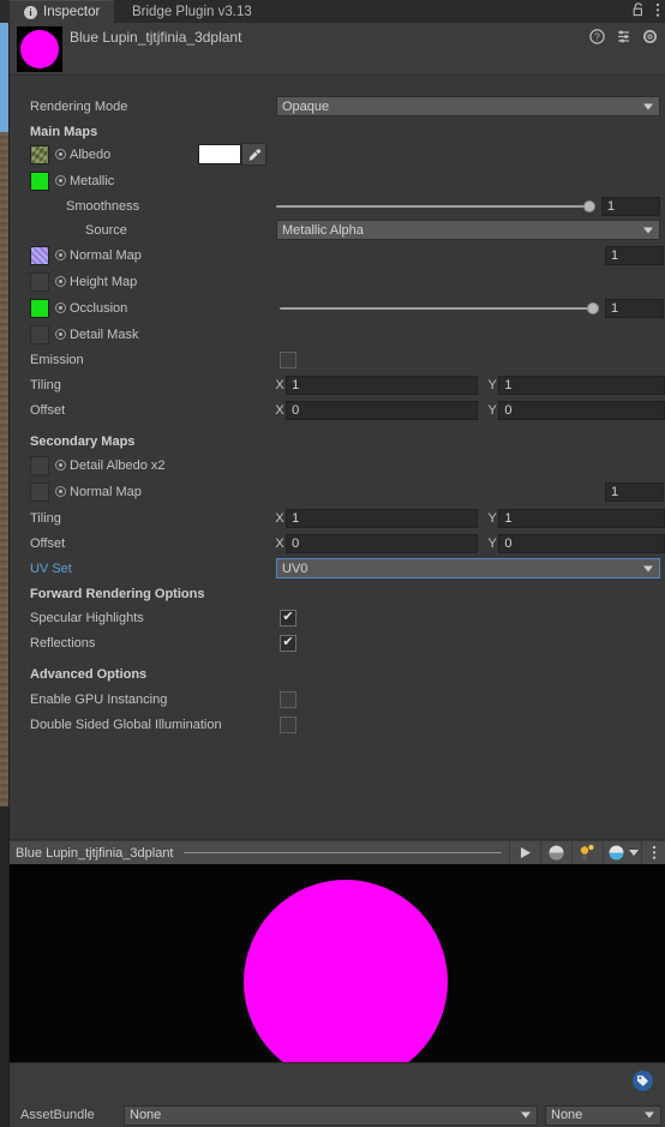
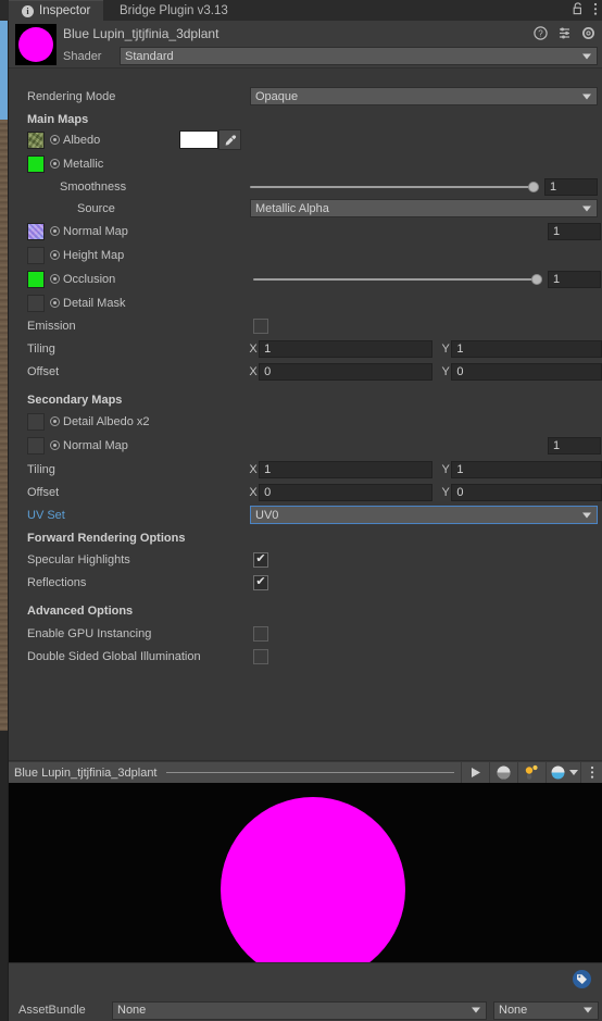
  i
  Inspector
  Bridge Plugin v3.13
  Blue Lupin_tjtjfinia_3dplant
  ?
+ Shader
+ Standard
  Rendering Mode
  Opaque
  Main Maps
  Albedo
  Metallic
  Smoothness
  1
  Source
  Metallic Alpha
  Normal Map
  1
  Height Map
  Occlusion
  1
  Detail Mask
  Emission
  Tiling
  X
  1
  Y
  1
  Offset
  X
  0
  Y
  0
  Secondary Maps
  Detail Albedo x2
  Normal Map
  1
  Tiling
  X
  1
  Y
  1
  Offset
  X
  0
  Y
  0
  UV Set
  UV0
  Forward Rendering Options
  Specular Highlights
  ✔
  Reflections
  ✔
  Advanced Options
  Enable GPU Instancing
  Double Sided Global Illumination
  Blue Lupin_tjtjfinia_3dplant
  AssetBundle
  None
  None
